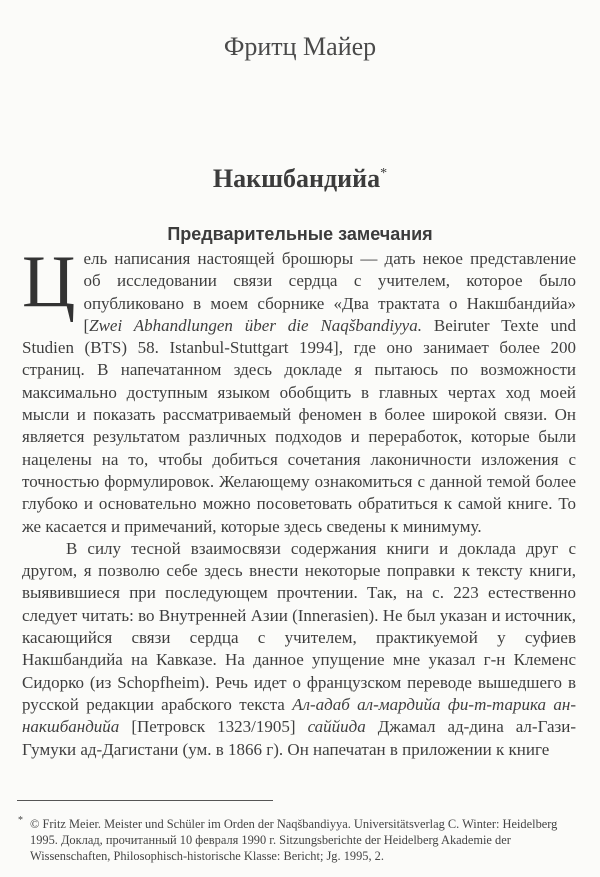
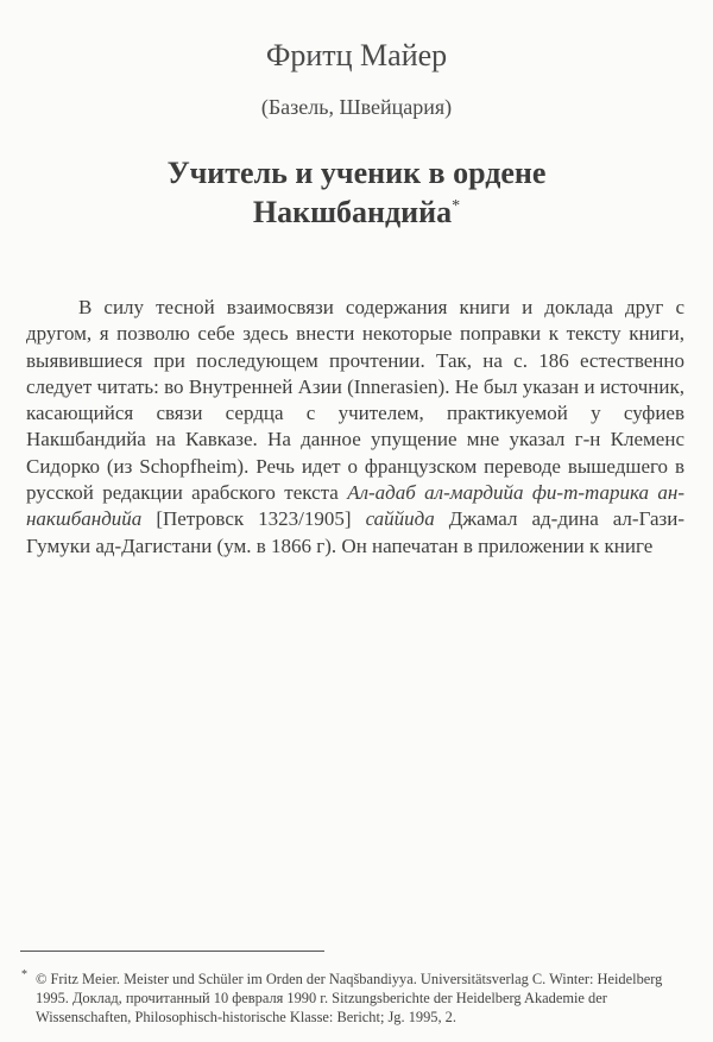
  Фритц Майер
+ (Базель, Швейцария)
+ Учитель и ученик в ордене
  Накшбандийа*
- Предварительные замечания
- Ц
- ель написания настоящей брошюры — дать некое представление об исследовании связи сердца с учителем, которое было опубликовано в моем сборнике «Два трактата о Накшбандийа» [Zwei Abhandlungen über die Naqšbandiyya. Beiruter Texte und Studien (BTS) 58. Istanbul-Stuttgart 1994], где оно занимает более 200 страниц. В напечатанном здесь докладе я пытаюсь по возможности максимально доступным языком обобщить в главных чертах ход моей мысли и показать рассматриваемый феномен в более широкой связи. Он является результатом различных подходов и переработок, которые были нацелены на то, чтобы добиться сочетания лаконичности изложения с точностью формулировок. Желающему ознакомиться с данной темой более глубоко и основательно можно посоветовать обратиться к самой книге. То же касается и примечаний, которые здесь сведены к минимуму.
- В силу тесной взаимосвязи содержания книги и доклада друг с другом, я позволю себе здесь внести некоторые поправки к тексту книги, выявившиеся при последующем прочтении. Так, на с. 223 естественно следует читать: во Внутренней Азии (Innerasien). Не был указан и источник, касающийся связи сердца с учителем, практикуемой у суфиев Накшбандийа на Кавказе. На данное упущение мне указал г-н Клеменс Сидорко (из Schopfheim). Речь идет о французском переводе вышедшего в русской редакции арабского текста Ал-адаб ал-мардийа фи-т-тарика ан-накшбандийа [Петровск 1323/1905] саййида Джамал ад-дина ал-Гази-Гумуки ад-Дагистани (ум. в 1866 г). Он напечатан в приложении к книге
+ В силу тесной взаимосвязи содержания книги и доклада друг с другом, я позволю себе здесь внести некоторые поправки к тексту книги, выявившиеся при последующем прочтении. Так, на с. 186 естественно следует читать: во Внутренней Азии (Innerasien). Не был указан и источник, касающийся связи сердца с учителем, практикуемой у суфиев Накшбандийа на Кавказе. На данное упущение мне указал г-н Клеменс Сидорко (из Schopfheim). Речь идет о французском переводе вышедшего в русской редакции арабского текста Ал-адаб ал-мардийа фи-т-тарика ан-накшбандийа [Петровск 1323/1905] саййида Джамал ад-дина ал-Гази-Гумуки ад-Дагистани (ум. в 1866 г). Он напечатан в приложении к книге
  *
  © Fritz Meier. Meister und Schüler im Orden der Naqšbandiyya. Universitätsverlag C. Winter: Heidelberg 1995. Доклад, прочитанный 10 февраля 1990 г. Sitzungsberichte der Heidelberg Akademie der Wissenschaften, Philosophisch-historische Klasse: Bericht; Jg. 1995, 2.
